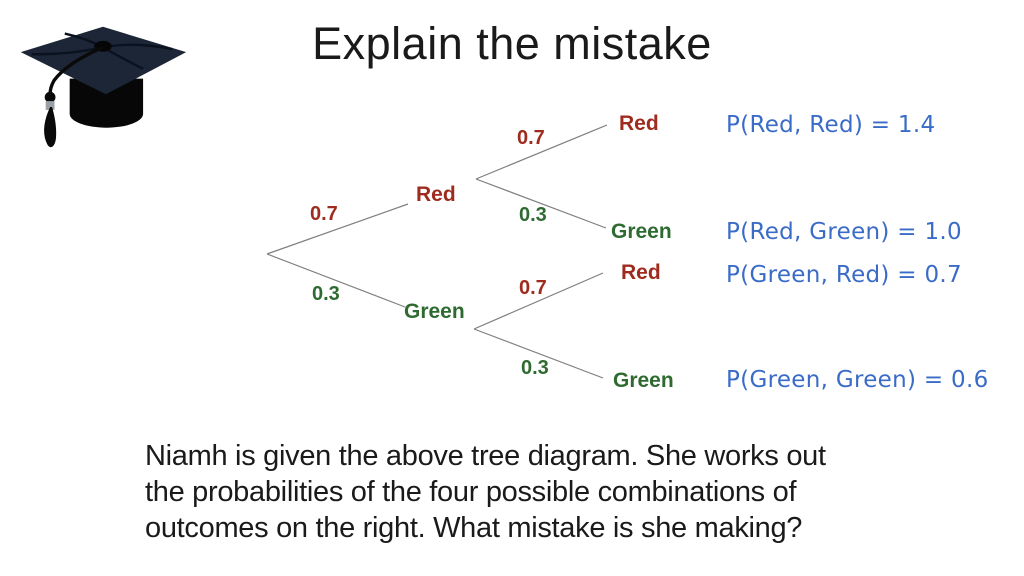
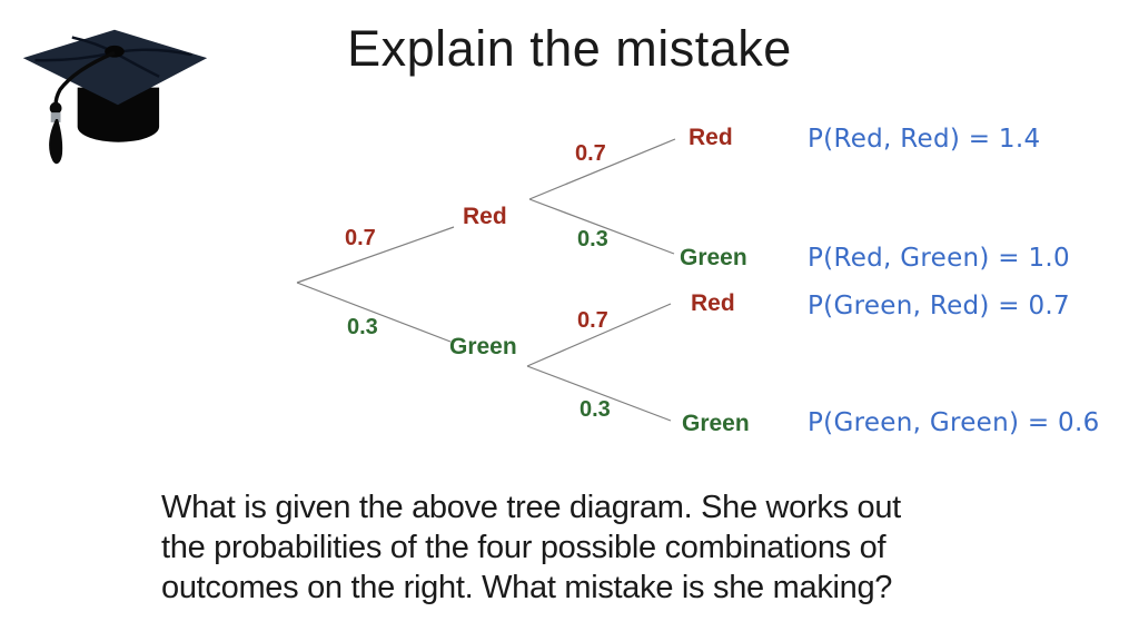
  Explain the mistake
  0.7
  Red
  0.3
  Green
  0.7
  Red
  0.3
  Green
  0.7
  Red
  0.3
  Green
  P(Red, Red) = 1.4
  P(Red, Green) = 1.0
  P(Green, Red) = 0.7
  P(Green, Green) = 0.6
- Niamh is given the above tree diagram. She works out
+ What is given the above tree diagram. She works out
  the probabilities of the four possible combinations of
  outcomes on the right. What mistake is she making?
